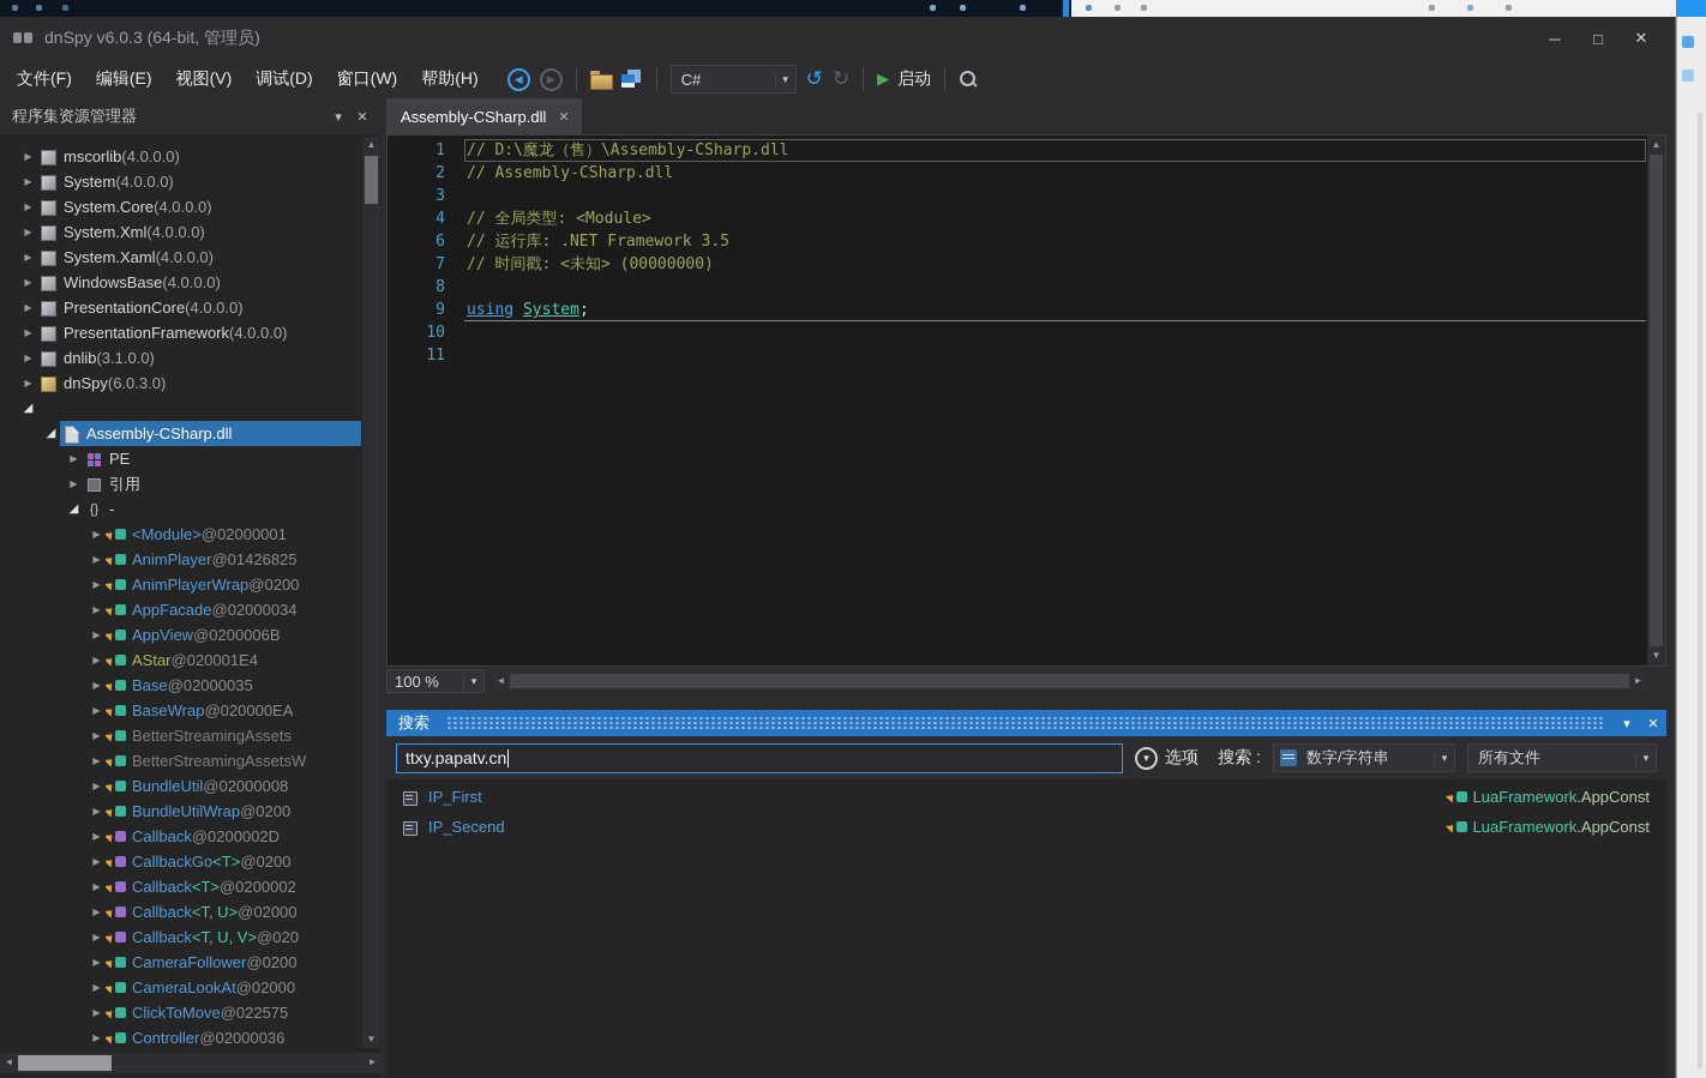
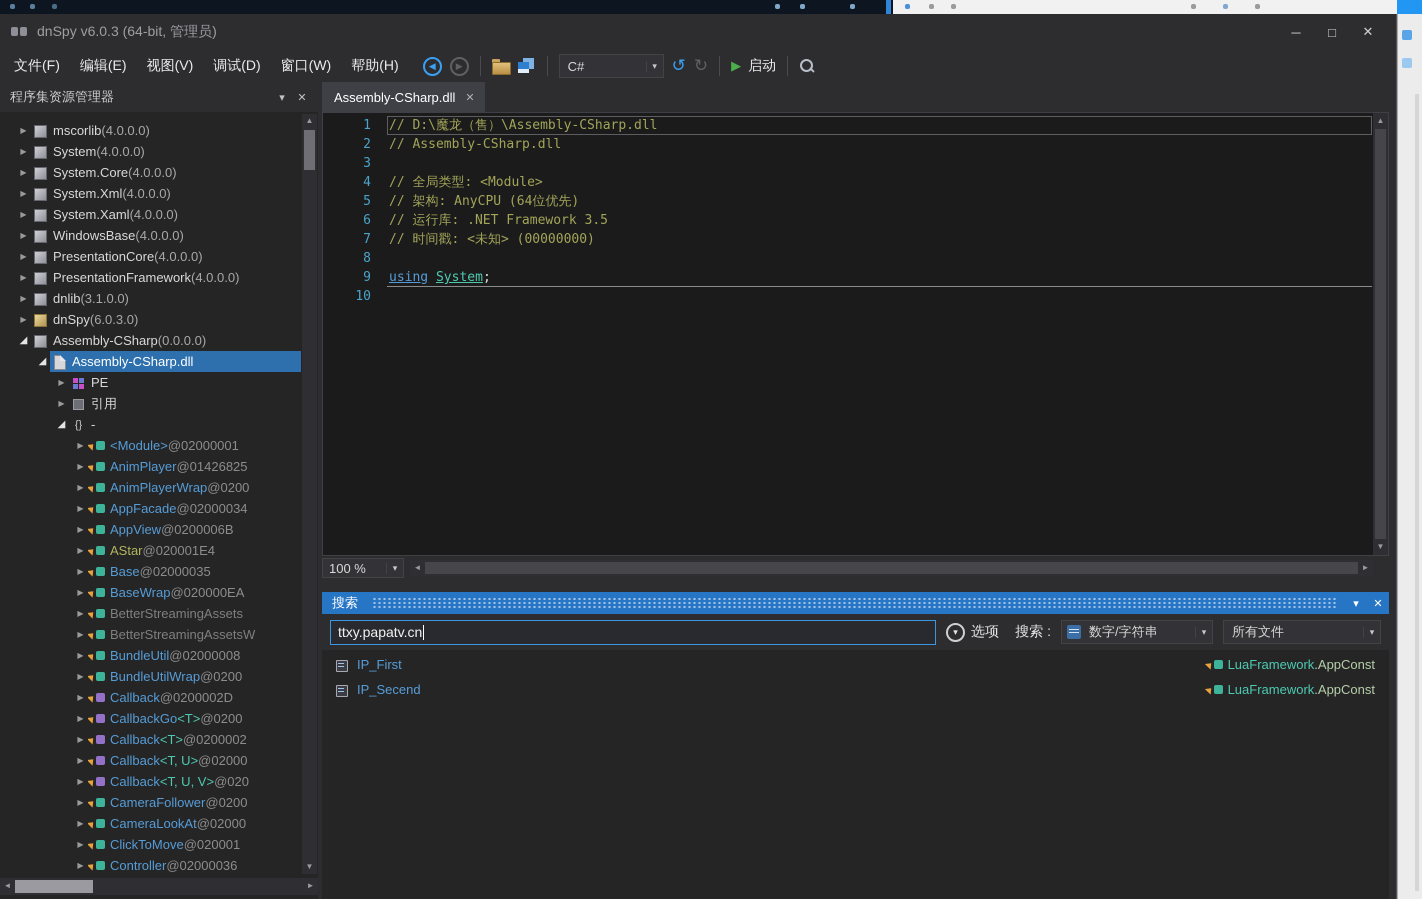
  dnSpy v6.0.3 (64-bit, 管理员)
  ─
  □
  ✕
  文件(F)
  编辑(E)
  视图(V)
  调试(D)
  窗口(W)
  帮助(H)
  ◀
  ▶
  C#
  ▾
  ↺
  ↻
  ▶
  启动
  程序集资源管理器
  ▾
  ✕
  ▶
  mscorlib
  (4.0.0.0)
  ▶
  System
  (4.0.0.0)
  ▶
  System.Core
  (4.0.0.0)
  ▶
  System.Xml
  (4.0.0.0)
  ▶
  System.Xaml
  (4.0.0.0)
  ▶
  WindowsBase
  (4.0.0.0)
  ▶
  PresentationCore
  (4.0.0.0)
  ▶
  PresentationFramework
  (4.0.0.0)
  ▶
  dnlib
  (3.1.0.0)
  ▶
  dnSpy
  (6.0.3.0)
  ◢
+ Assembly-CSharp
+ (0.0.0.0)
  ◢
  Assembly-CSharp.dll
  ▶
  PE
  ▶
  引用
  ◢
  {}
  -
  ▶
  <Module>
  @02000001
  ▶
  AnimPlayer
  @01426825
  ▶
  AnimPlayerWrap
  @0200
  ▶
  AppFacade
  @02000034
  ▶
  AppView
  @0200006B
  ▶
  AStar
  @020001E4
  ▶
  Base
  @02000035
  ▶
  BaseWrap
  @020000EA
  ▶
  BetterStreamingAssets
  ▶
  BetterStreamingAssetsW
  ▶
  BundleUtil
  @02000008
  ▶
  BundleUtilWrap
  @0200
  ▶
  Callback
  @0200002D
  ▶
  CallbackGo
  <T>
  @0200
  ▶
  Callback
  <T>
  @0200002
  ▶
  Callback
  <T, U>
  @02000
  ▶
  Callback
  <T, U, V>
  @020
  ▶
  CameraFollower
  @0200
  ▶
  CameraLookAt
  @02000
  ▶
  ClickToMove
- @022575
+ @020001
  ▶
  Controller
  @02000036
  ▲
  ▼
  ◄
  ►
  Assembly-CSharp.dll
  ✕
  1
  // D:\魔龙（售）\Assembly-CSharp.dll
  2
  // Assembly-CSharp.dll
  3
  4
  // 全局类型: <Module>
+ 5
+ // 架构: AnyCPU (64位优先)
  6
  // 运行库: .NET Framework 3.5
  7
  // 时间戳: <未知> (00000000)
  8
  9
  using System;
  10
- 11
  ▲
  ▼
  100 %
  ▾
  ◄
  ►
  搜索
  ▾
  ✕
  ttxy.papatv.cn
  ▾
  选项
  搜索 :
  数字/字符串
  ▾
  所有文件
  ▾
  IP_First
  LuaFramework
  .
  AppConst
  IP_Secend
  LuaFramework
  .
  AppConst
